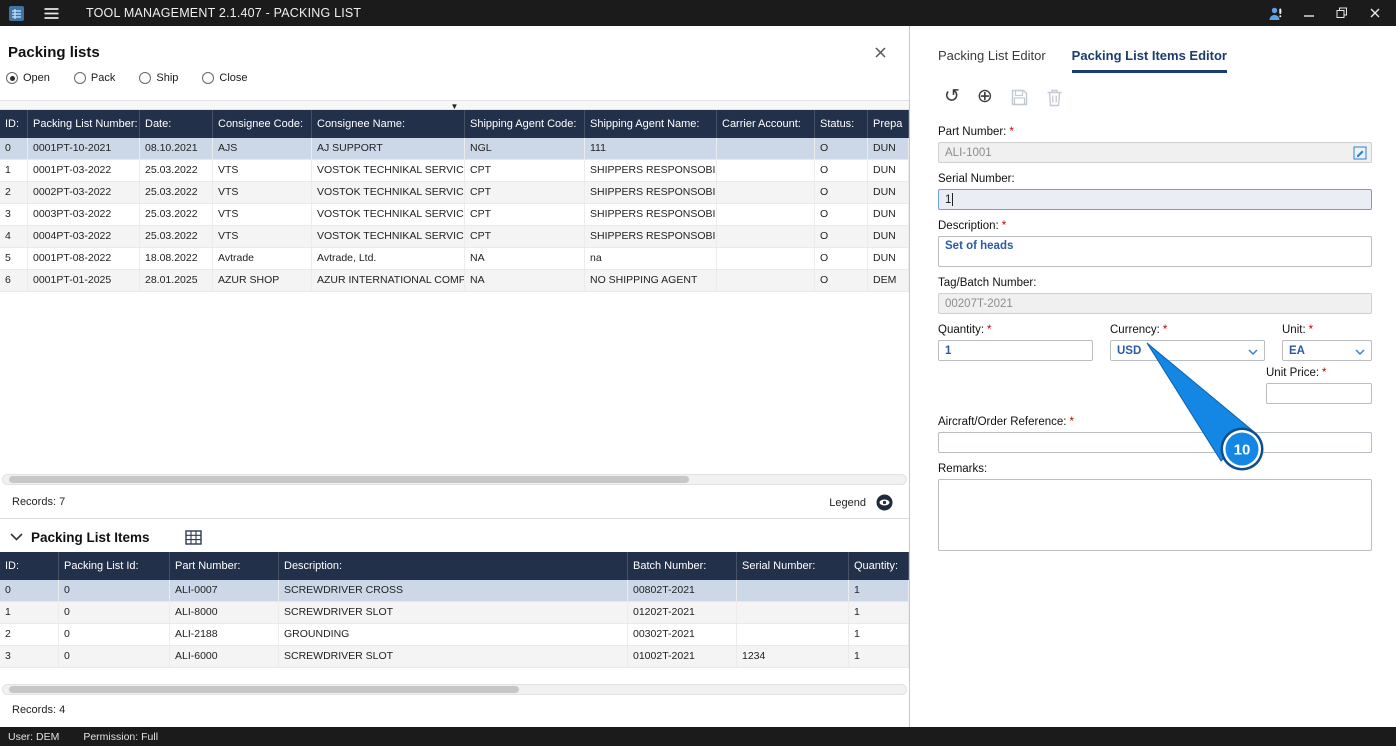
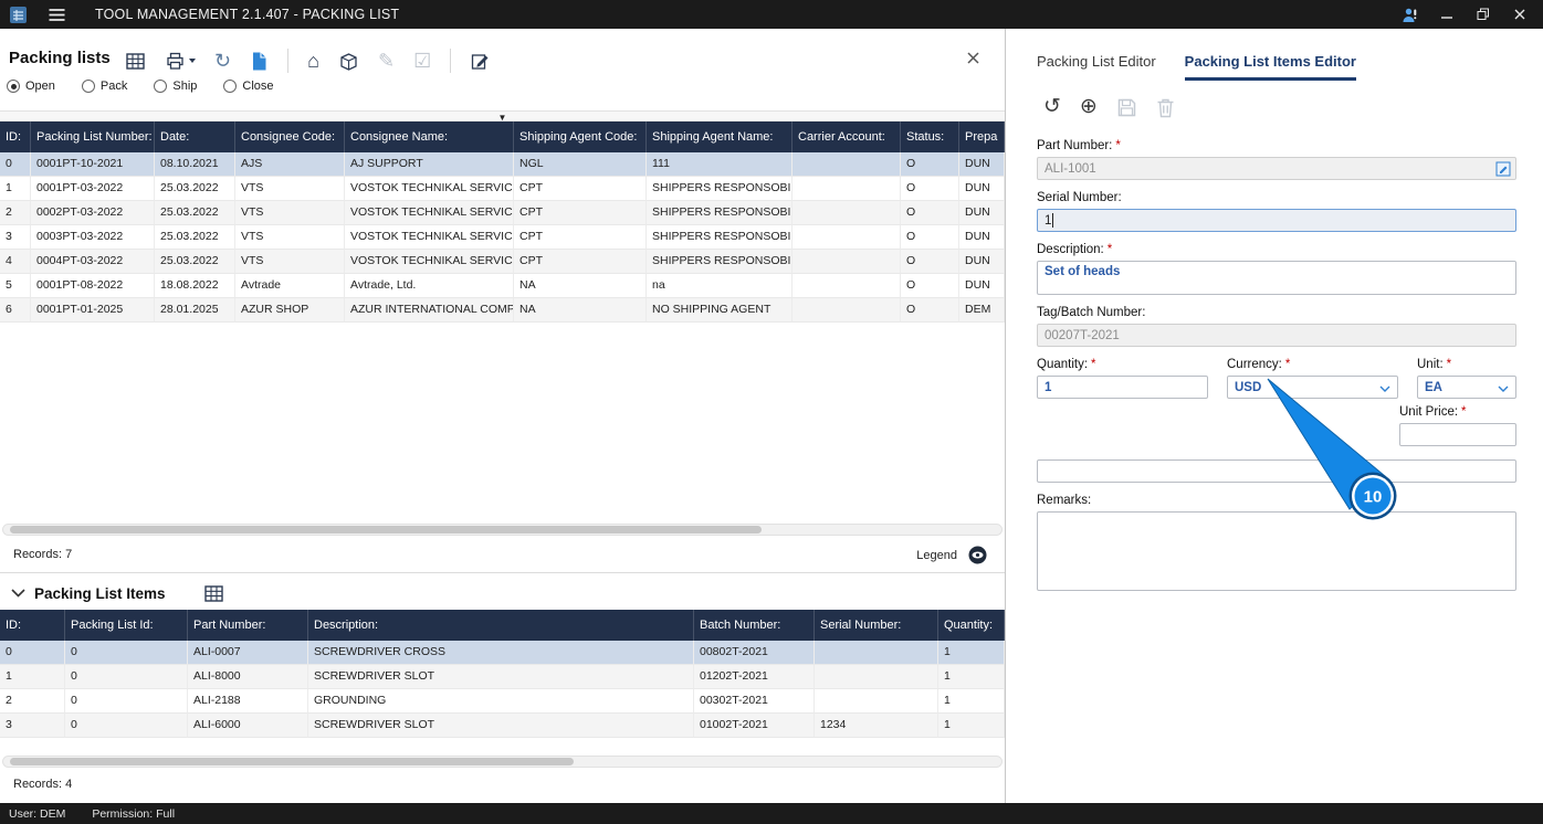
  TOOL MANAGEMENT 2.1.407 - PACKING LIST
  Packing lists
+ ↻
+ ⌂
+ ✎
+ ☑
  Open
  Pack
  Ship
  Close
  ▼
  ID:
  Packing List Number:
  Date:
  Consignee Code:
  Consignee Name:
  Shipping Agent Code:
  Shipping Agent Name:
  Carrier Account:
  Status:
  Prepa
  0
  0001PT-10-2021
  08.10.2021
  AJS
  AJ SUPPORT
  NGL
  111
  O
  DUN
  1
  0001PT-03-2022
  25.03.2022
  VTS
  VOSTOK TECHNIKAL SERVIC
  CPT
  SHIPPERS RESPONSOBI
  O
  DUN
  2
  0002PT-03-2022
  25.03.2022
  VTS
  VOSTOK TECHNIKAL SERVIC
  CPT
  SHIPPERS RESPONSOBI
  O
  DUN
  3
  0003PT-03-2022
  25.03.2022
  VTS
  VOSTOK TECHNIKAL SERVIC
  CPT
  SHIPPERS RESPONSOBI
  O
  DUN
  4
  0004PT-03-2022
  25.03.2022
  VTS
  VOSTOK TECHNIKAL SERVIC
  CPT
  SHIPPERS RESPONSOBI
  O
  DUN
  5
  0001PT-08-2022
  18.08.2022
  Avtrade
  Avtrade, Ltd.
  NA
  na
  O
  DUN
  6
  0001PT-01-2025
  28.01.2025
  AZUR SHOP
  AZUR INTERNATIONAL COMP
  NA
  NO SHIPPING AGENT
  O
  DEM
  Records: 7
  Legend
  Packing List Items
  ID:
  Packing List Id:
  Part Number:
  Description:
  Batch Number:
  Serial Number:
  Quantity:
  0
  0
  ALI-0007
  SCREWDRIVER CROSS
  00802T-2021
  1
  1
  0
  ALI-8000
  SCREWDRIVER SLOT
  01202T-2021
  1
  2
  0
  ALI-2188
  GROUNDING
  00302T-2021
  1
  3
  0
  ALI-6000
  SCREWDRIVER SLOT
  01002T-2021
  1234
  1
  Records: 4
  Packing List Editor
  Packing List Items Editor
  ↺
  ⊕
  Part Number: *
  ALI-1001
  Serial Number:
  1
  Description: *
  Set of heads
  Tag/Batch Number:
  00207T-2021
  Quantity: *
  1
  Currency: *
  USD
  Unit: *
  EA
  Unit Price: *
- Aircraft/Order Reference: *
  Remarks:
  User: DEM
  Permission: Full
  10
